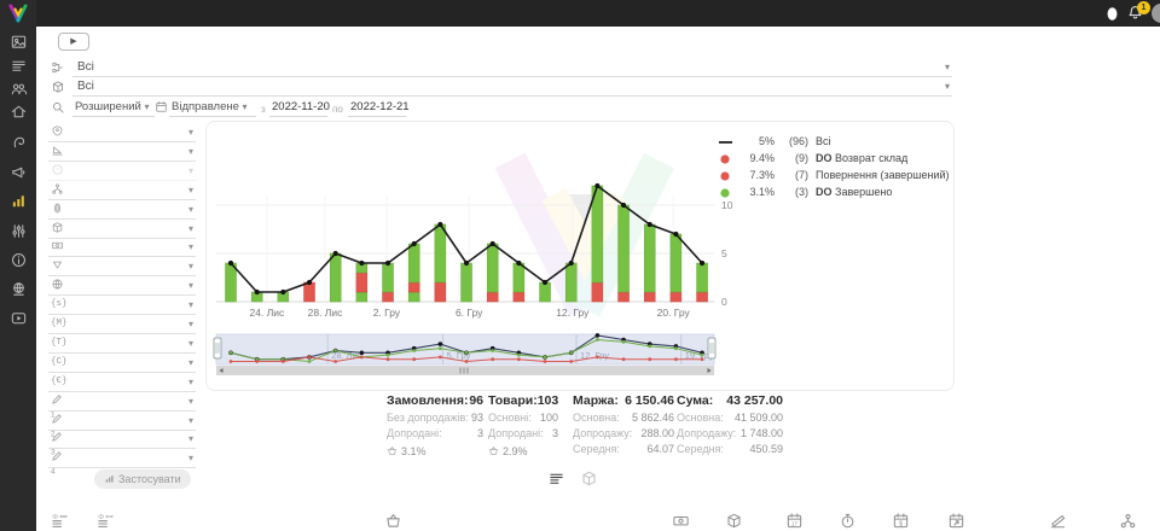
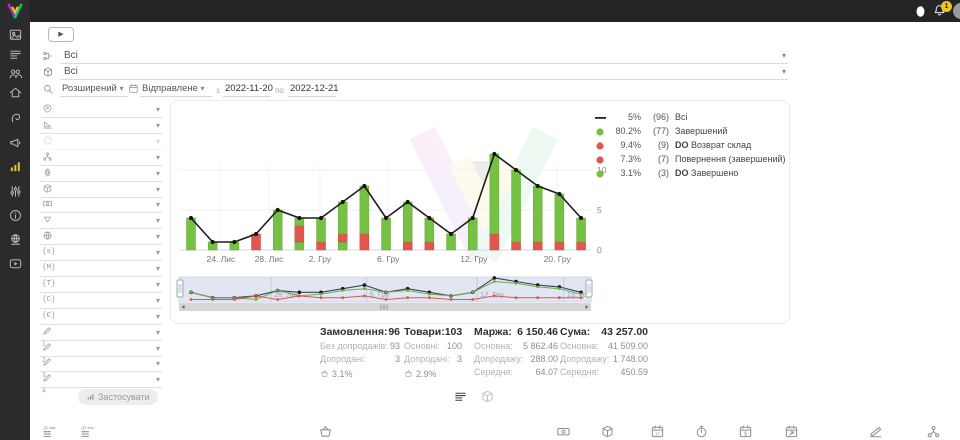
  Всі
  ▾
  Всі
  ▾
  Розширений ▾
  Відправлене ▾
  з
  2022-11-20
  по
  2022-12-21
  ▾
  ▾
  ▾
  ▾
  ▾
  ▾
  ▾
  ▾
  ▾
  {s}
  ▾
  {M}
  ▾
  {T}
  ▾
  {C}
  ▾
  {Є}
  ▾
  ▾
  ▾
  ▾
  ▾
  Застосувати
  0
  5
  10
  24. Лис
  28. Лис
  2. Гру
  6. Гру
  12. Гру
  20. Гру
  28. Лс
  5. Гру
  12. Гру
  5%
  (96)
  Всі
+ 80.2%
+ (77)
+ Завершений
  9.4%
  (9)
  DO Возврат склад
  7.3%
  (7)
  Повернення (завершений)
  3.1%
  (3)
  DO Завершено
  Замовлення:
  96
  Без допродажів:
  93
  Допродані:
  3
  3.1%
  Товари:
  103
  Основні:
  100
  Допродані:
  3
  2.9%
  Маржа:
  6 150.46
  Основна:
  5 862.46
  Допродажу:
  288.00
  Середня:
  64.07
  Сума:
  43 257.00
  Основна:
  41 509.00
  Допродажу:
  1 748.00
  Середня:
  450.59
